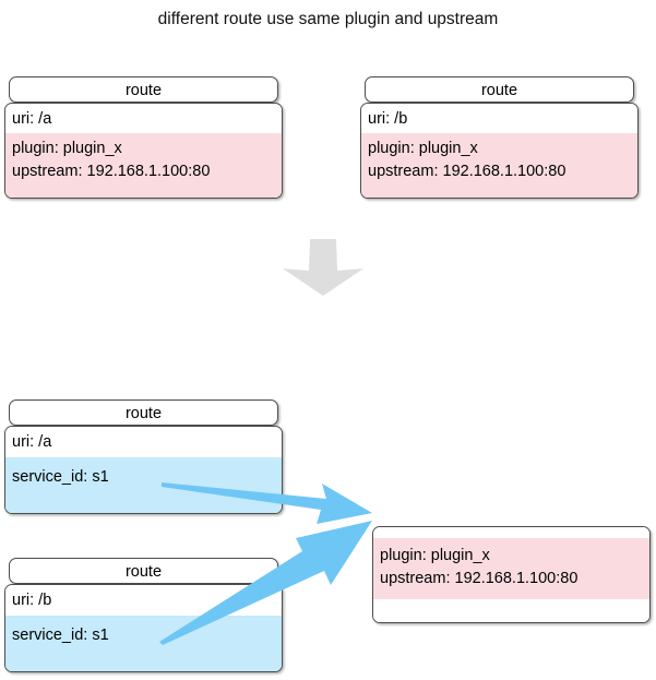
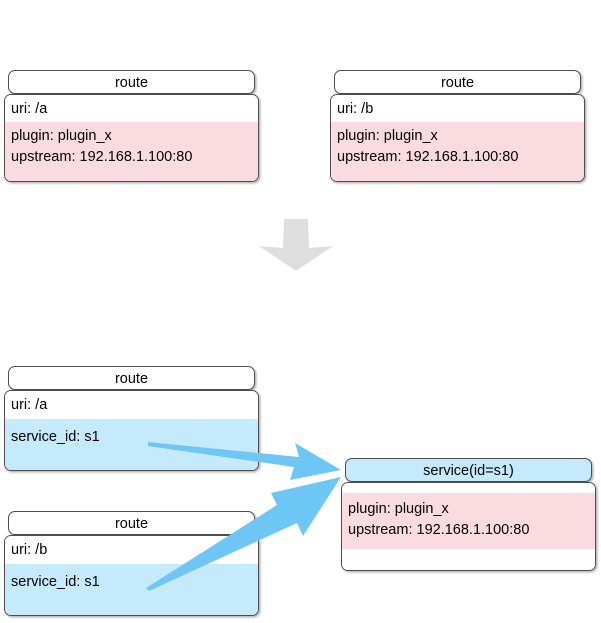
- different route use same plugin and upstream
  route
  uri: /a
  plugin: plugin_x
  upstream: 192.168.1.100:80
  route
  uri: /b
  plugin: plugin_x
  upstream: 192.168.1.100:80
  route
  uri: /a
  service_id: s1
  route
  uri: /b
  service_id: s1
+ service(id=s1)
  plugin: plugin_x
  upstream: 192.168.1.100:80
